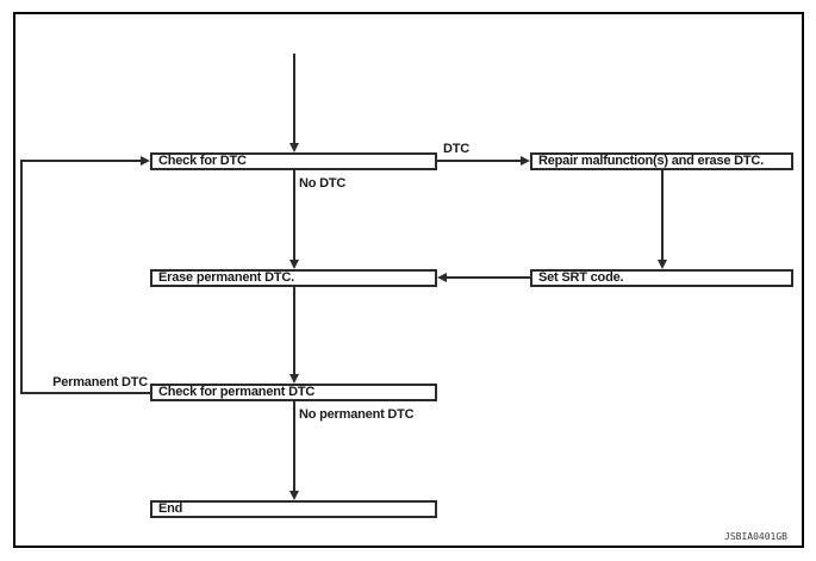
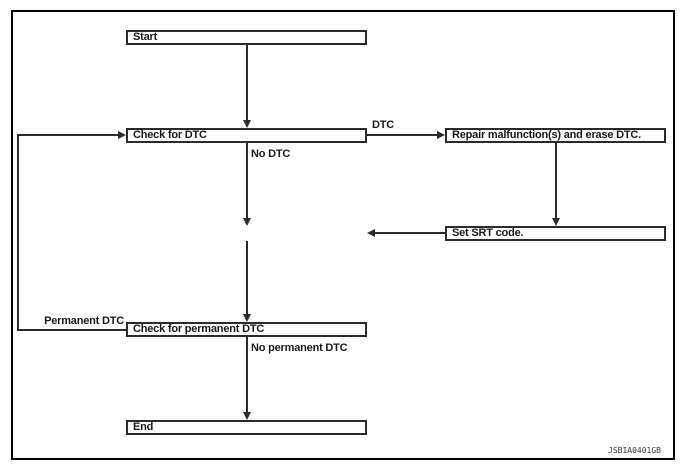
+ Start
  Check for DTC
  Repair malfunction(s) and erase DTC.
- Erase permanent DTC.
  Set SRT code.
  Check for permanent DTC
  End
  DTC
  No DTC
  Permanent DTC
  No permanent DTC
  JSBIA0401GB
